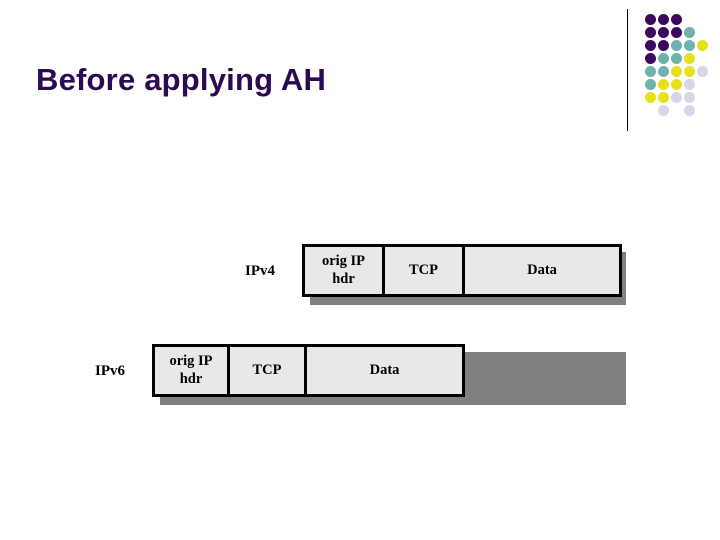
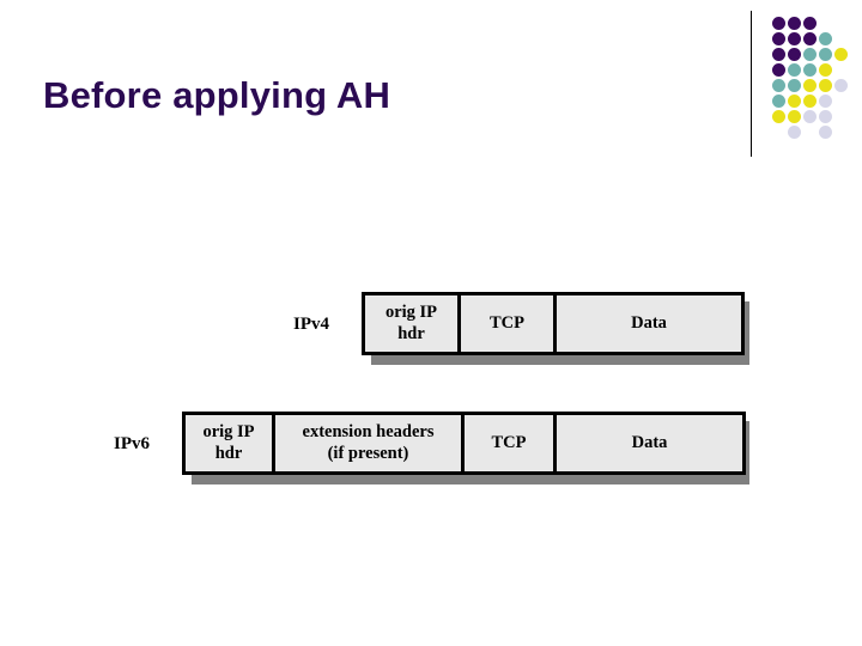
  Before applying AH
  IPv4
  orig IP
  hdr
  TCP
  Data
  IPv6
  orig IP
  hdr
+ extension headers
+ (if present)
  TCP
  Data
